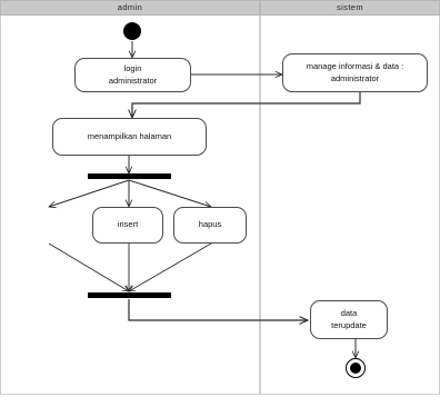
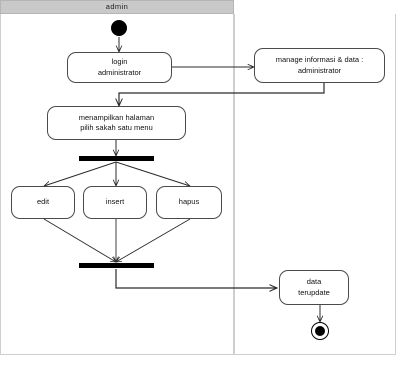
  admin
- sistem
  login
  administrator
  manage informasi & data :
  administrator
  menampilkan halaman
+ pilih sakah satu menu
+ edit
  insert
  hapus
  data
  terupdate
